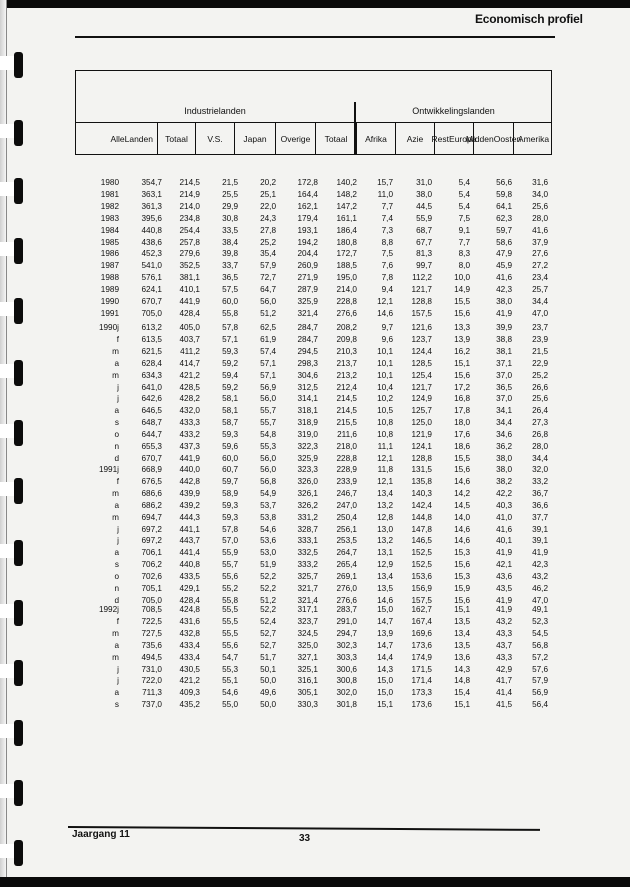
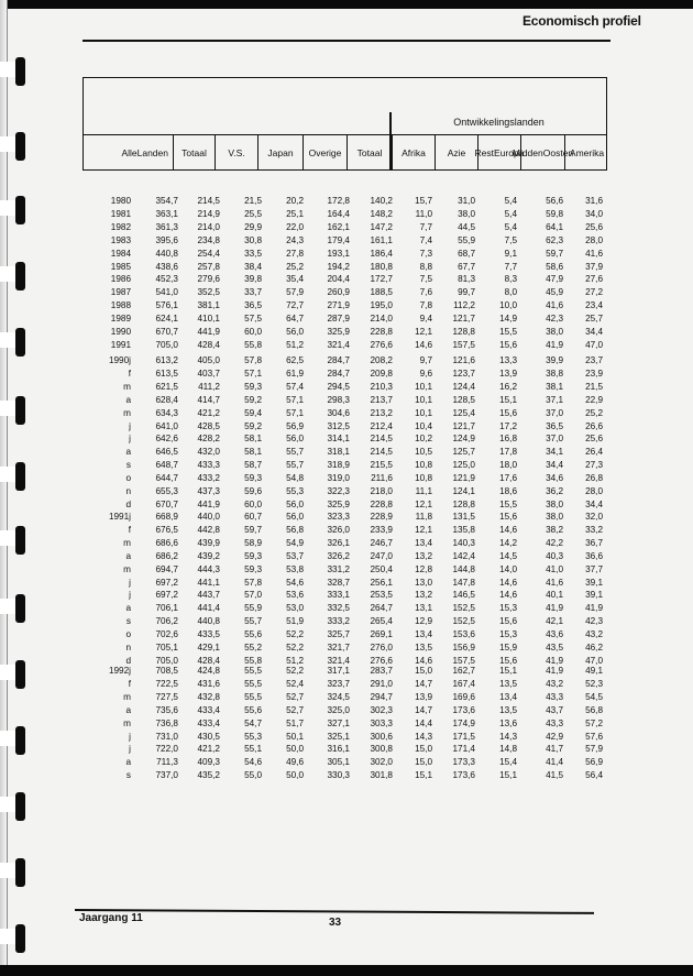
  Economisch profiel
- Industrielanden
  Ontwikkelingslanden
  Alle
  Landen
  Totaal
  V.S.
  Japan
  Overige
  Totaal
  Afrika
  Azie
  Rest
  Europa
  Midden
  Oosten
  Amerika
  1980
  354,7
  214,5
  21,5
  20,2
  172,8
  140,2
  15,7
  31,0
  5,4
  56,6
  31,6
  1981
  363,1
  214,9
  25,5
  25,1
  164,4
  148,2
  11,0
  38,0
  5,4
  59,8
  34,0
  1982
  361,3
  214,0
  29,9
  22,0
  162,1
  147,2
  7,7
  44,5
  5,4
  64,1
  25,6
  1983
  395,6
  234,8
  30,8
  24,3
  179,4
  161,1
  7,4
  55,9
  7,5
  62,3
  28,0
  1984
  440,8
  254,4
  33,5
  27,8
  193,1
  186,4
  7,3
  68,7
  9,1
  59,7
  41,6
  1985
  438,6
  257,8
  38,4
  25,2
  194,2
  180,8
  8,8
  67,7
  7,7
  58,6
  37,9
  1986
  452,3
  279,6
  39,8
  35,4
  204,4
  172,7
  7,5
  81,3
  8,3
  47,9
  27,6
  1987
  541,0
  352,5
  33,7
  57,9
  260,9
  188,5
  7,6
  99,7
  8,0
  45,9
  27,2
  1988
  576,1
  381,1
  36,5
  72,7
  271,9
  195,0
  7,8
  112,2
  10,0
  41,6
  23,4
  1989
  624,1
  410,1
  57,5
  64,7
  287,9
  214,0
  9,4
  121,7
  14,9
  42,3
  25,7
  1990
  670,7
  441,9
  60,0
  56,0
  325,9
  228,8
  12,1
  128,8
  15,5
  38,0
  34,4
  1991
  705,0
  428,4
  55,8
  51,2
  321,4
  276,6
  14,6
  157,5
  15,6
  41,9
  47,0
  1990j
  613,2
  405,0
  57,8
  62,5
  284,7
  208,2
  9,7
  121,6
  13,3
  39,9
  23,7
  f
  613,5
  403,7
  57,1
  61,9
  284,7
  209,8
  9,6
  123,7
  13,9
  38,8
  23,9
  m
  621,5
  411,2
  59,3
  57,4
  294,5
  210,3
  10,1
  124,4
  16,2
  38,1
  21,5
  a
  628,4
  414,7
  59,2
  57,1
  298,3
  213,7
  10,1
  128,5
  15,1
  37,1
  22,9
  m
  634,3
  421,2
  59,4
  57,1
  304,6
  213,2
  10,1
  125,4
  15,6
  37,0
  25,2
  j
  641,0
  428,5
  59,2
  56,9
  312,5
  212,4
  10,4
  121,7
  17,2
  36,5
  26,6
  j
  642,6
  428,2
  58,1
  56,0
  314,1
  214,5
  10,2
  124,9
  16,8
  37,0
  25,6
  a
  646,5
  432,0
  58,1
  55,7
  318,1
  214,5
  10,5
  125,7
  17,8
  34,1
  26,4
  s
  648,7
  433,3
  58,7
  55,7
  318,9
  215,5
  10,8
  125,0
  18,0
  34,4
  27,3
  o
  644,7
  433,2
  59,3
  54,8
  319,0
  211,6
  10,8
  121,9
  17,6
  34,6
  26,8
  n
  655,3
  437,3
  59,6
  55,3
  322,3
  218,0
  11,1
  124,1
  18,6
  36,2
  28,0
  d
  670,7
  441,9
  60,0
  56,0
  325,9
  228,8
  12,1
  128,8
  15,5
  38,0
  34,4
  1991j
  668,9
  440,0
  60,7
  56,0
  323,3
  228,9
  11,8
  131,5
  15,6
  38,0
  32,0
  f
  676,5
  442,8
  59,7
  56,8
  326,0
  233,9
  12,1
  135,8
  14,6
  38,2
  33,2
  m
  686,6
  439,9
  58,9
  54,9
  326,1
  246,7
  13,4
  140,3
  14,2
  42,2
  36,7
  a
  686,2
  439,2
  59,3
  53,7
  326,2
  247,0
  13,2
  142,4
  14,5
  40,3
  36,6
  m
  694,7
  444,3
  59,3
  53,8
  331,2
  250,4
  12,8
  144,8
  14,0
  41,0
  37,7
  j
  697,2
  441,1
  57,8
  54,6
  328,7
  256,1
  13,0
  147,8
  14,6
  41,6
  39,1
  j
  697,2
  443,7
  57,0
  53,6
  333,1
  253,5
  13,2
  146,5
  14,6
  40,1
  39,1
  a
  706,1
  441,4
  55,9
  53,0
  332,5
  264,7
  13,1
  152,5
  15,3
  41,9
  41,9
  s
  706,2
  440,8
  55,7
  51,9
  333,2
  265,4
  12,9
  152,5
  15,6
  42,1
  42,3
  o
  702,6
  433,5
  55,6
  52,2
  325,7
  269,1
  13,4
  153,6
  15,3
  43,6
  43,2
  n
  705,1
  429,1
  55,2
  52,2
  321,7
  276,0
  13,5
  156,9
  15,9
  43,5
  46,2
  d
  705,0
  428,4
  55,8
  51,2
  321,4
  276,6
  14,6
  157,5
  15,6
  41,9
  47,0
  1992j
  708,5
  424,8
  55,5
  52,2
  317,1
  283,7
  15,0
  162,7
  15,1
  41,9
  49,1
  f
  722,5
  431,6
  55,5
  52,4
  323,7
  291,0
  14,7
  167,4
  13,5
  43,2
  52,3
  m
  727,5
  432,8
  55,5
  52,7
  324,5
  294,7
  13,9
  169,6
  13,4
  43,3
  54,5
  a
  735,6
  433,4
  55,6
  52,7
  325,0
  302,3
  14,7
  173,6
  13,5
  43,7
  56,8
  m
- 494,5
+ 736,8
  433,4
  54,7
  51,7
  327,1
  303,3
  14,4
  174,9
  13,6
  43,3
  57,2
  j
  731,0
  430,5
  55,3
  50,1
  325,1
  300,6
  14,3
  171,5
  14,3
  42,9
  57,6
  j
  722,0
  421,2
  55,1
  50,0
  316,1
  300,8
  15,0
  171,4
  14,8
  41,7
  57,9
  a
  711,3
  409,3
  54,6
  49,6
  305,1
  302,0
  15,0
  173,3
  15,4
  41,4
  56,9
  s
  737,0
  435,2
  55,0
  50,0
  330,3
  301,8
  15,1
  173,6
  15,1
  41,5
  56,4
  Jaargang 11
  33
